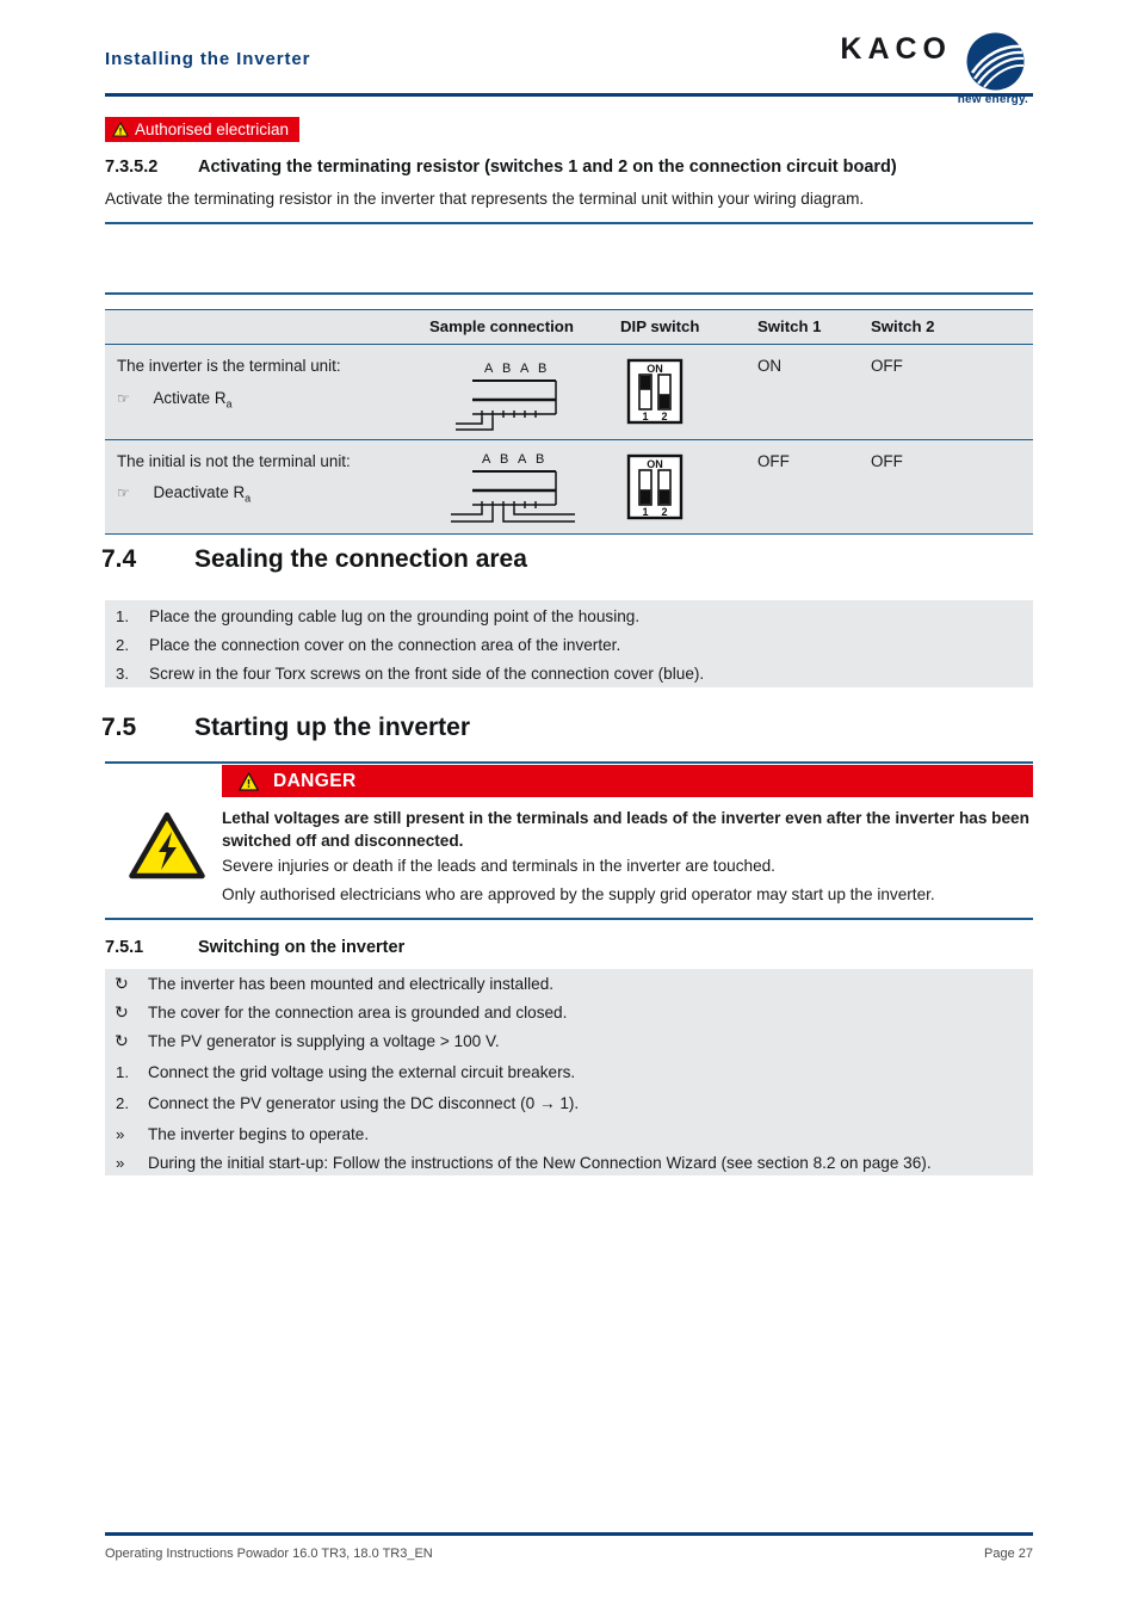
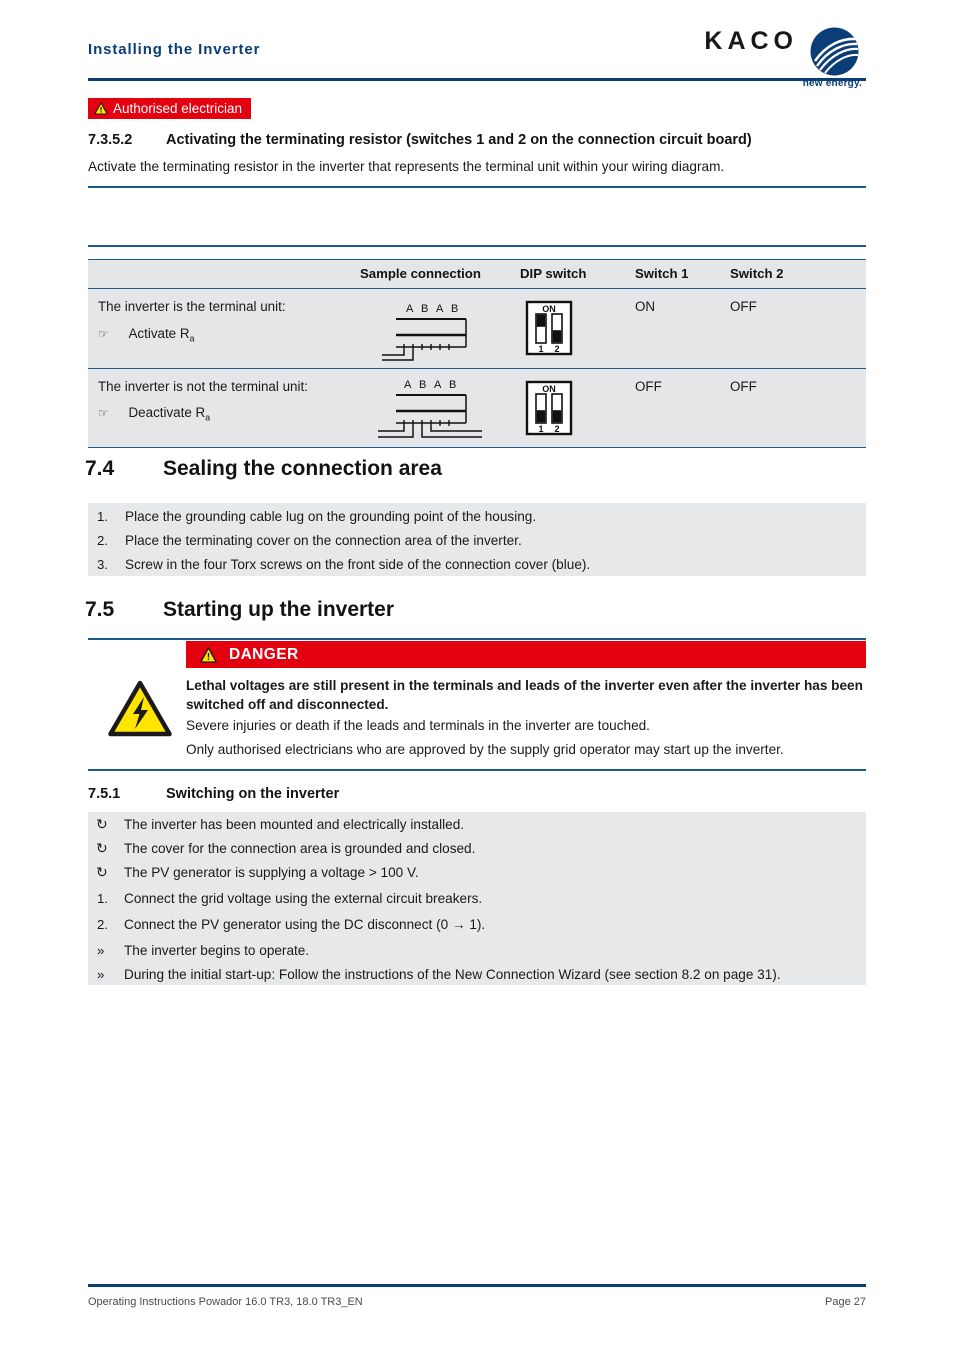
  Installing the Inverter
  KACO
  new energy.
  Authorised electrician
  7.3.5.2 Activating the terminating resistor (switches 1 and 2 on the connection circuit board)
  Activate the terminating resistor in the inverter that represents the terminal unit within your wiring diagram.
  Sample connection
  DIP switch
  Switch 1
  Switch 2
  The inverter is the terminal unit:
  ☞ Activate Ra
  A B A B
  ON
  1
  2
  ON
  OFF
- The initial is not the terminal unit:
+ The inverter is not the terminal unit:
  ☞ Deactivate Ra
  A B A B
  ON
  1
  2
  OFF
  OFF
  7.4 Sealing the connection area
  1.
  Place the grounding cable lug on the grounding point of the housing.
  2.
- Place the connection cover on the connection area of the inverter.
+ Place the terminating cover on the connection area of the inverter.
  3.
  Screw in the four Torx screws on the front side of the connection cover (blue).
  7.5 Starting up the inverter
  DANGER
  Lethal voltages are still present in the terminals and leads of the inverter even after the inverter has been switched off and disconnected.
  Severe injuries or death if the leads and terminals in the inverter are touched.
  Only authorised electricians who are approved by the supply grid operator may start up the inverter.
  7.5.1 Switching on the inverter
  ↻
  The inverter has been mounted and electrically installed.
  ↻
  The cover for the connection area is grounded and closed.
  ↻
  The PV generator is supplying a voltage > 100 V.
  1.
  Connect the grid voltage using the external circuit breakers.
  2.
  Connect the PV generator using the DC disconnect (0 → 1).
  »
  The inverter begins to operate.
  »
- During the initial start-up: Follow the instructions of the New Connection Wizard (see section 8.2 on page 36).
+ During the initial start-up: Follow the instructions of the New Connection Wizard (see section 8.2 on page 31).
  Operating Instructions Powador 16.0 TR3, 18.0 TR3_EN
  Page 27
